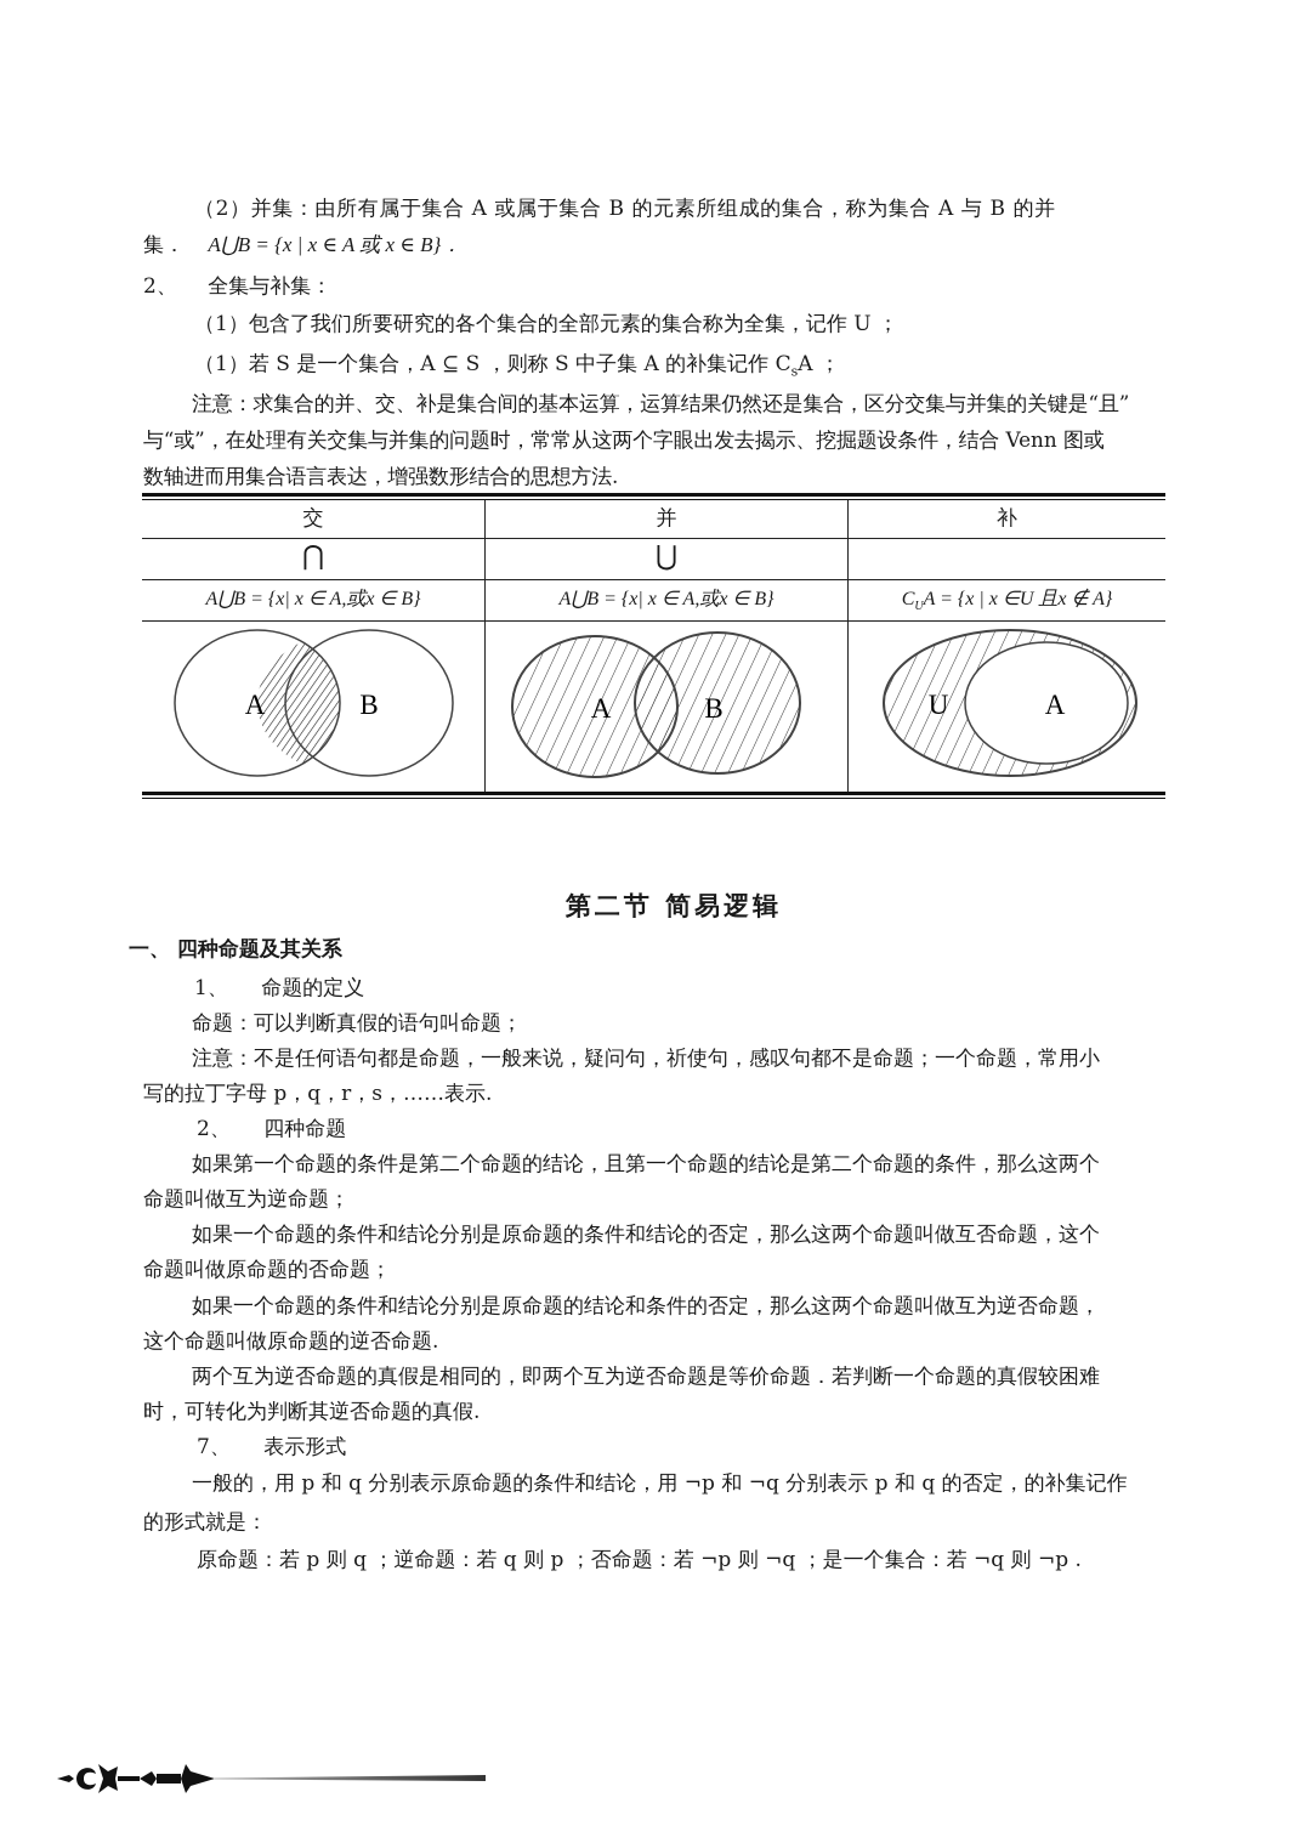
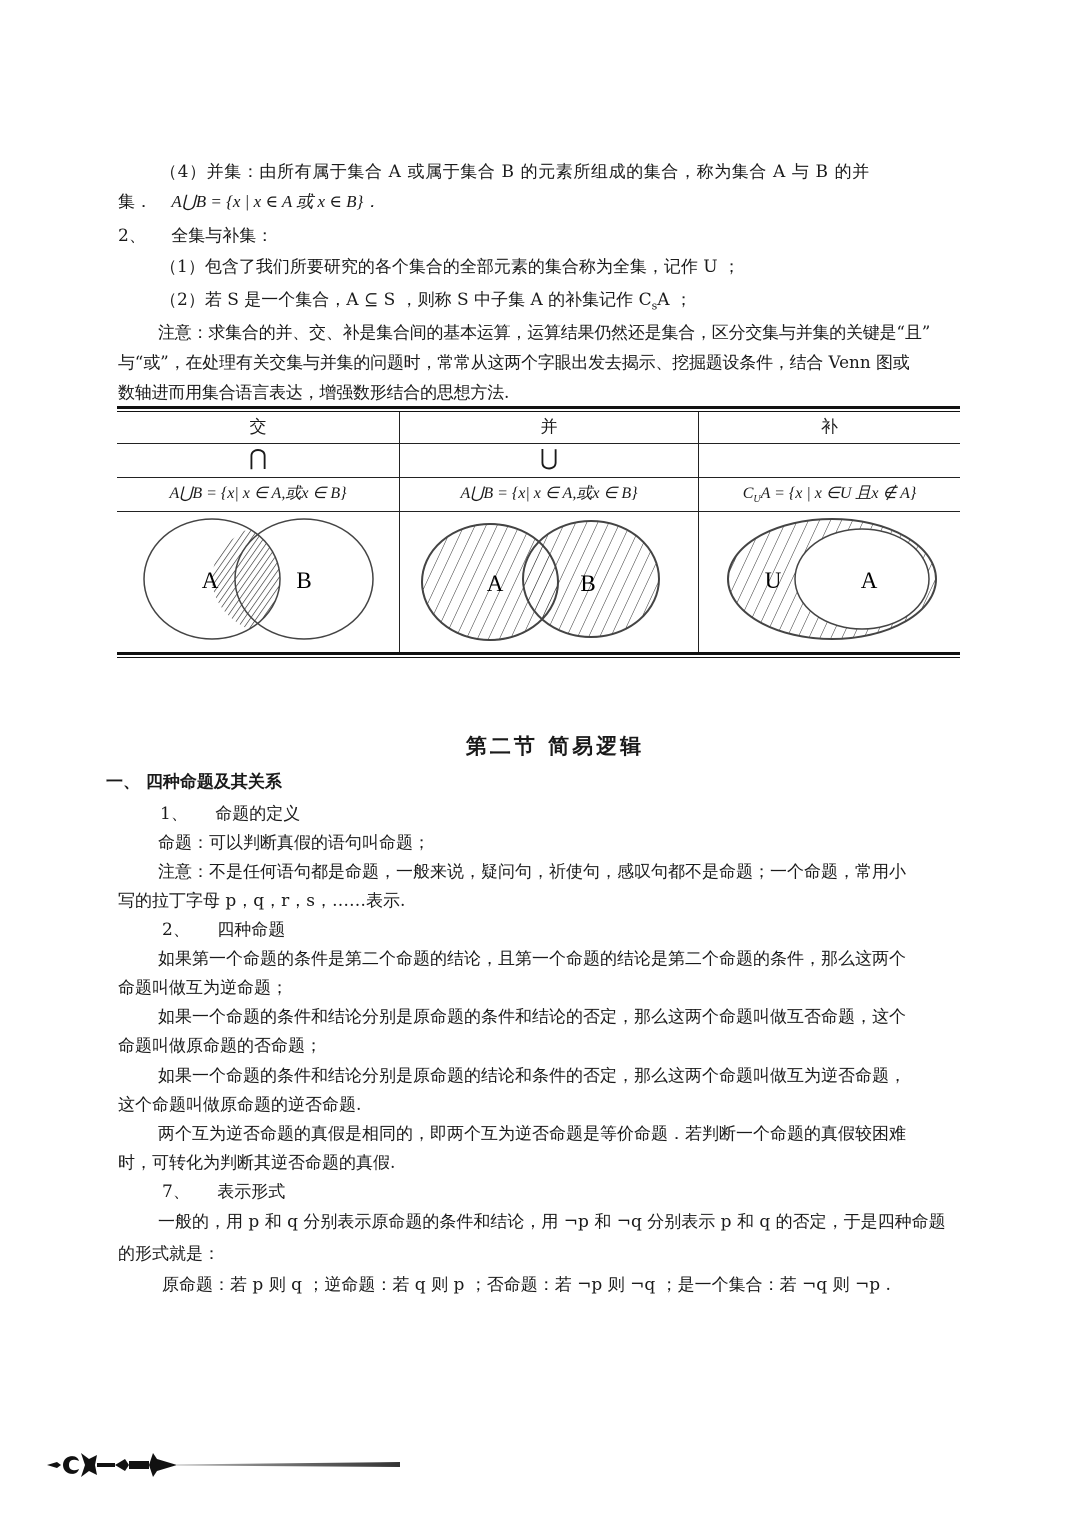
- （2）并集：由所有属于集合 A 或属于集合 B 的元素所组成的集合，称为集合 A 与 B 的并
+ （4）并集：由所有属于集合 A 或属于集合 B 的元素所组成的集合，称为集合 A 与 B 的并
  集． A⋃B = {x | x ∈ A 或 x ∈ B}．
  2、 全集与补集：
  （1）包含了我们所要研究的各个集合的全部元素的集合称为全集，记作 U ；
- （1）若 S 是一个集合，A ⊆ S ，则称 S 中子集 A 的补集记作 CsA ；
+ （2）若 S 是一个集合，A ⊆ S ，则称 S 中子集 A 的补集记作 CsA ；
  注意：求集合的并、交、补是集合间的基本运算，运算结果仍然还是集合，区分交集与并集的关键是“且”
  与“或”，在处理有关交集与并集的问题时，常常从这两个字眼出发去揭示、挖掘题设条件，结合 Venn 图或
  数轴进而用集合语言表达，增强数形结合的思想方法.
  交
  并
  补
  ⋂
  ⋃
  A⋃B = {x| x ∈ A,或x ∈ B}
  A⋃B = {x| x ∈ A,或x ∈ B}
  CUA = {x | x ∈U 且x ∉ A}
  A
  B
  A
  B
  U
  A
  第二节 简易逻辑
  一、 四种命题及其关系
  1、 命题的定义
  命题：可以判断真假的语句叫命题；
  注意：不是任何语句都是命题，一般来说，疑问句，祈使句，感叹句都不是命题；一个命题，常用小
  写的拉丁字母 p，q，r，s，……表示.
  2、 四种命题
  如果第一个命题的条件是第二个命题的结论，且第一个命题的结论是第二个命题的条件，那么这两个
  命题叫做互为逆命题；
  如果一个命题的条件和结论分别是原命题的条件和结论的否定，那么这两个命题叫做互否命题，这个
  命题叫做原命题的否命题；
  如果一个命题的条件和结论分别是原命题的结论和条件的否定，那么这两个命题叫做互为逆否命题，
  这个命题叫做原命题的逆否命题.
  两个互为逆否命题的真假是相同的，即两个互为逆否命题是等价命题．若判断一个命题的真假较困难
  时，可转化为判断其逆否命题的真假.
  7、 表示形式
- 一般的，用 p 和 q 分别表示原命题的条件和结论，用 ¬p 和 ¬q 分别表示 p 和 q 的否定，的补集记作
+ 一般的，用 p 和 q 分别表示原命题的条件和结论，用 ¬p 和 ¬q 分别表示 p 和 q 的否定，于是四种命题
  的形式就是：
  原命题：若 p 则 q ；逆命题：若 q 则 p ；否命题：若 ¬p 则 ¬q ；是一个集合：若 ¬q 则 ¬p .
